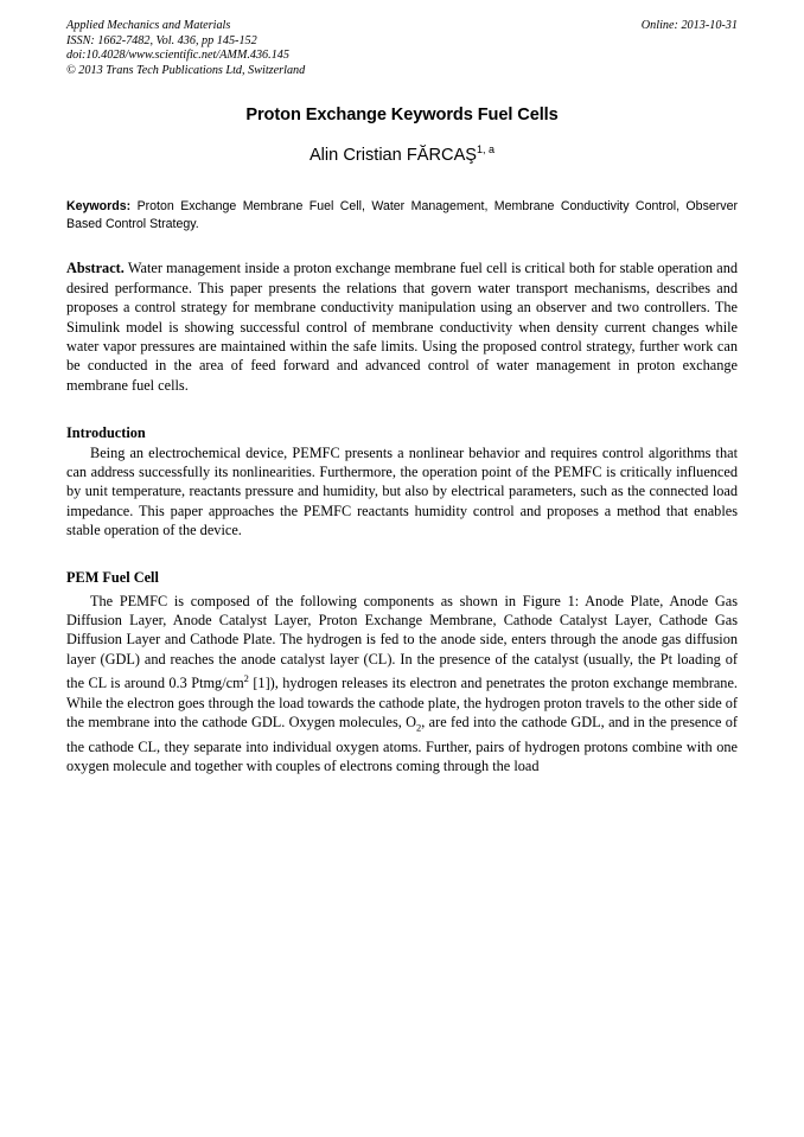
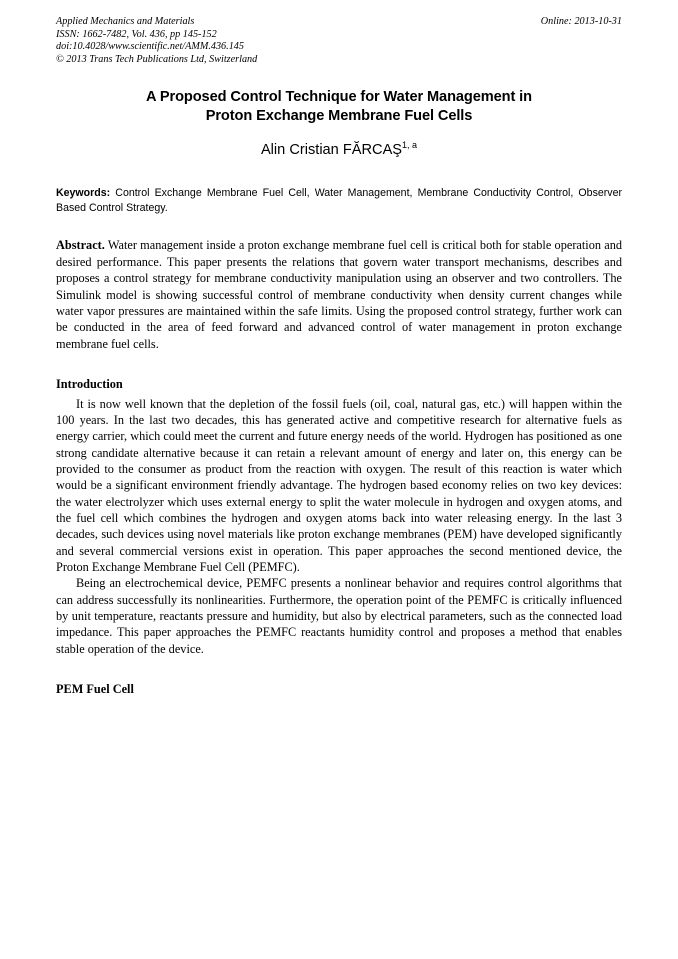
  Applied Mechanics and Materials
  ISSN: 1662-7482, Vol. 436, pp 145-152
  doi:10.4028/www.scientific.net/AMM.436.145
  © 2013 Trans Tech Publications Ltd, Switzerland
  Online: 2013-10-31
+ A Proposed Control Technique for Water Management in
- Proton Exchange Keywords Fuel Cells
+ Proton Exchange Membrane Fuel Cells
  Alin Cristian FĂRCAŞ1, a
- Keywords: Proton Exchange Membrane Fuel Cell, Water Management, Membrane Conductivity Control, Observer Based Control Strategy.
+ Keywords: Control Exchange Membrane Fuel Cell, Water Management, Membrane Conductivity Control, Observer Based Control Strategy.
  Abstract. Water management inside a proton exchange membrane fuel cell is critical both for stable operation and desired performance. This paper presents the relations that govern water transport mechanisms, describes and proposes a control strategy for membrane conductivity manipulation using an observer and two controllers. The Simulink model is showing successful control of membrane conductivity when density current changes while water vapor pressures are maintained within the safe limits. Using the proposed control strategy, further work can be conducted in the area of feed forward and advanced control of water management in proton exchange membrane fuel cells.
  Introduction
+ It is now well known that the depletion of the fossil fuels (oil, coal, natural gas, etc.) will happen within the 100 years. In the last two decades, this has generated active and competitive research for alternative fuels as energy carrier, which could meet the current and future energy needs of the world. Hydrogen has positioned as one strong candidate alternative because it can retain a relevant amount of energy and later on, this energy can be provided to the consumer as product from the reaction with oxygen. The result of this reaction is water which would be a significant environment friendly advantage. The hydrogen based economy relies on two key devices: the water electrolyzer which uses external energy to split the water molecule in hydrogen and oxygen atoms, and the fuel cell which combines the hydrogen and oxygen atoms back into water releasing energy. In the last 3 decades, such devices using novel materials like proton exchange membranes (PEM) have developed significantly and several commercial versions exist in operation. This paper approaches the second mentioned device, the Proton Exchange Membrane Fuel Cell (PEMFC).
  Being an electrochemical device, PEMFC presents a nonlinear behavior and requires control algorithms that can address successfully its nonlinearities. Furthermore, the operation point of the PEMFC is critically influenced by unit temperature, reactants pressure and humidity, but also by electrical parameters, such as the connected load impedance. This paper approaches the PEMFC reactants humidity control and proposes a method that enables stable operation of the device.
  PEM Fuel Cell
- The PEMFC is composed of the following components as shown in Figure 1: Anode Plate, Anode Gas Diffusion Layer, Anode Catalyst Layer, Proton Exchange Membrane, Cathode Catalyst Layer, Cathode Gas Diffusion Layer and Cathode Plate. The hydrogen is fed to the anode side, enters through the anode gas diffusion layer (GDL) and reaches the anode catalyst layer (CL). In the presence of the catalyst (usually, the Pt loading of the CL is around 0.3 Ptmg/cm2 [1]), hydrogen releases its electron and penetrates the proton exchange membrane. While the electron goes through the load towards the cathode plate, the hydrogen proton travels to the other side of the membrane into the cathode GDL. Oxygen molecules, O2, are fed into the cathode GDL, and in the presence of the cathode CL, they separate into individual oxygen atoms. Further, pairs of hydrogen protons combine with one oxygen molecule and together with couples of electrons coming through the load
